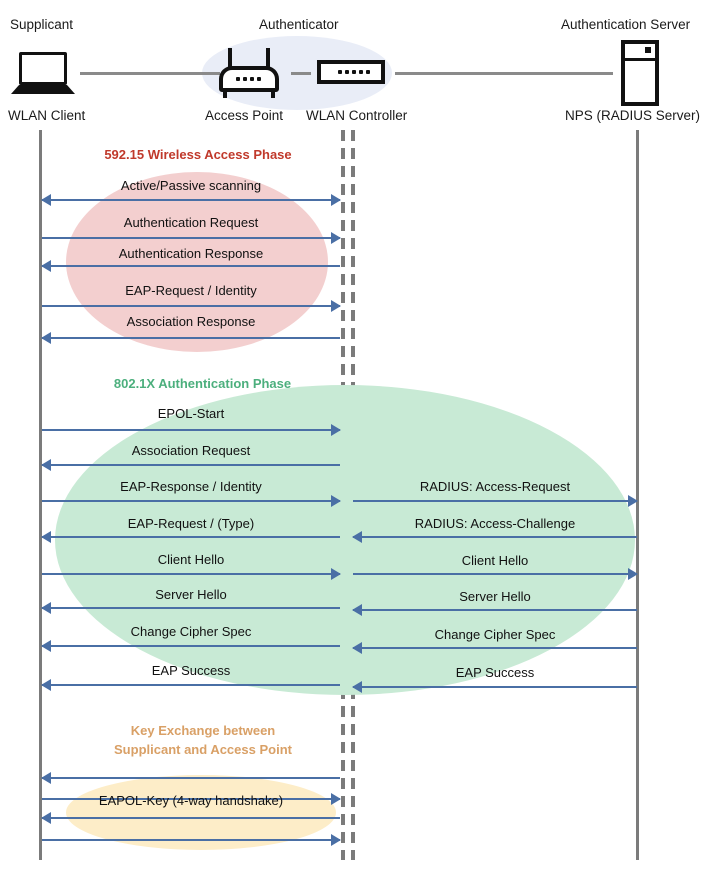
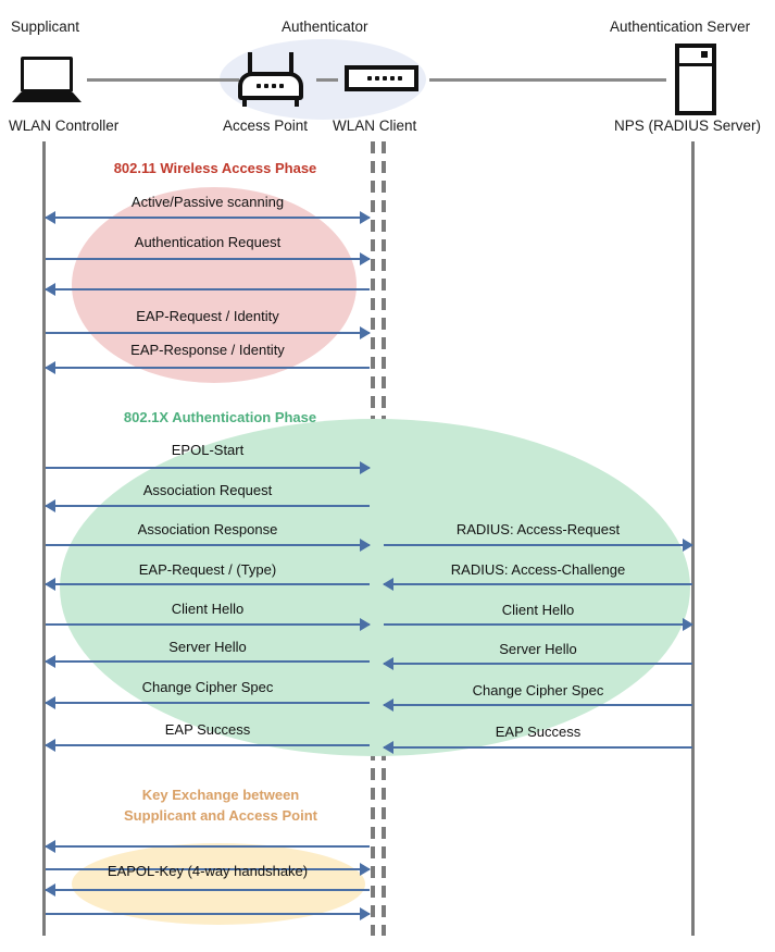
  Supplicant
  Authenticator
  Authentication Server
- WLAN Client
+ WLAN Controller
  Access Point
- WLAN Controller
+ WLAN Client
  NPS (RADIUS Server)
- 592.15 Wireless Access Phase
+ 802.11 Wireless Access Phase
  Active/Passive scanning
  Authentication Request
- Authentication Response
  EAP-Request / Identity
- Association Response
+ EAP-Response / Identity
  802.1X Authentication Phase
  EPOL-Start
  Association Request
- EAP-Response / Identity
+ Association Response
  RADIUS: Access-Request
  EAP-Request / (Type)
  RADIUS: Access-Challenge
  Client Hello
  Client Hello
  Server Hello
  Server Hello
  Change Cipher Spec
  Change Cipher Spec
  EAP Success
  EAP Success
  Key Exchange between
  Supplicant and Access Point
  EAPOL-Key (4-way handshake)
